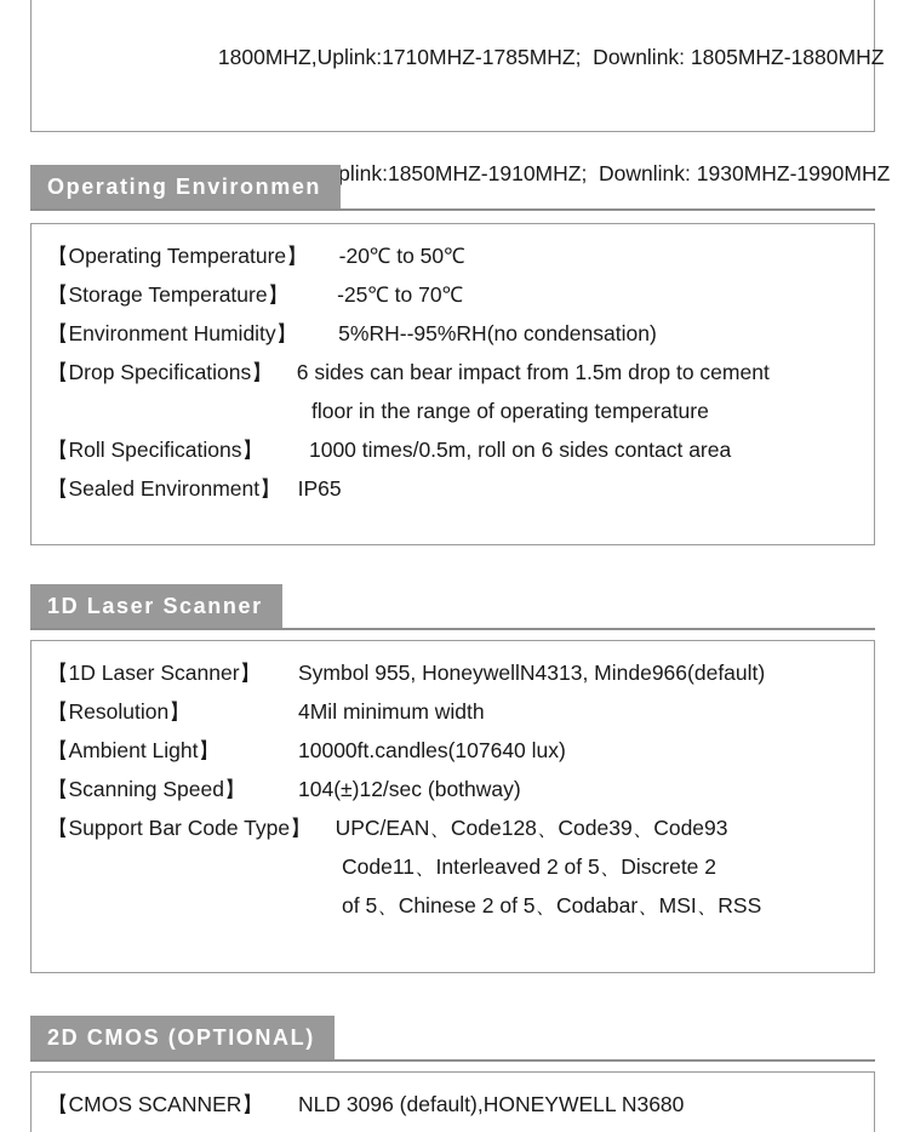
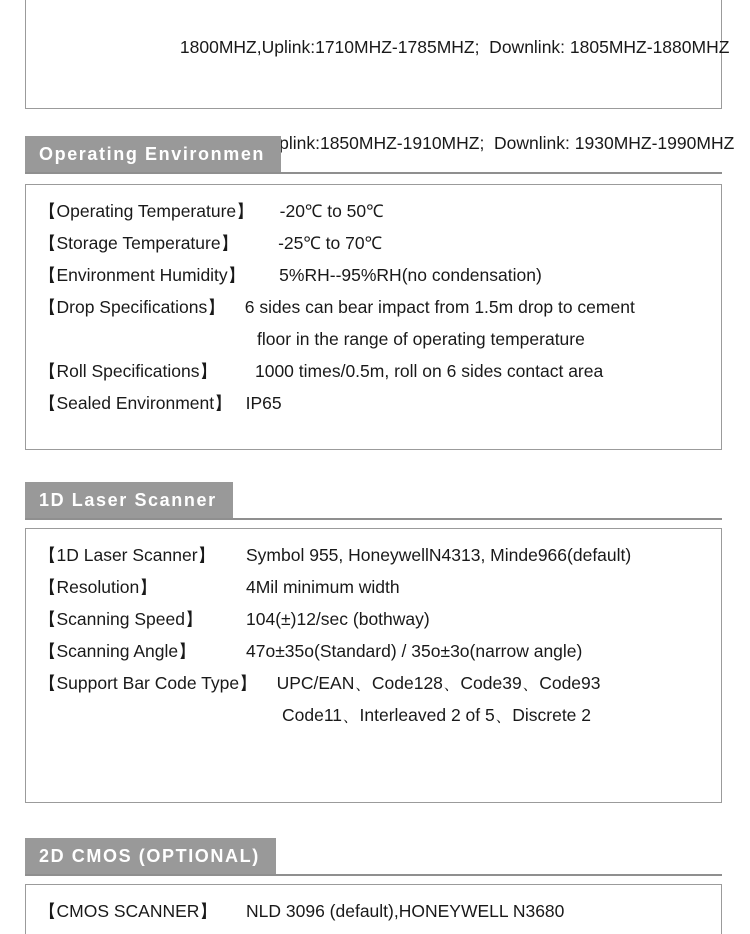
  1800MHZ,Uplink:1710MHZ-1785MHZ; Downlink: 1805MHZ-1880MHZ
  plink:1850MHZ-1910MHZ; Downlink: 1930MHZ-1990MHZ
  Operating Environmen
  【Operating Temperature】
  -20℃ to 50℃
  【Storage Temperature】
  -25℃ to 70℃
  【Environment Humidity】
  5%RH--95%RH(no condensation)
  【Drop Specifications】
  6 sides can bear impact from 1.5m drop to cement
  floor in the range of operating temperature
  【Roll Specifications】
  1000 times/0.5m, roll on 6 sides contact area
  【Sealed Environment】
  IP65
  1D Laser Scanner
  【1D Laser Scanner】
  Symbol 955, HoneywellN4313, Minde966(default)
  【Resolution】
  4Mil minimum width
- 【Ambient Light】
- 10000ft.candles(107640 lux)
  【Scanning Speed】
  104(±)12/sec (bothway)
+ 【Scanning Angle】
+ 47o±35o(Standard) / 35o±3o(narrow angle)
  【Support Bar Code Type】
  UPC/EAN、Code128、Code39、Code93
  Code11、Interleaved 2 of 5、Discrete 2
- of 5、Chinese 2 of 5、Codabar、MSI、RSS
  2D CMOS (OPTIONAL)
  【CMOS SCANNER】
  NLD 3096 (default),HONEYWELL N3680
